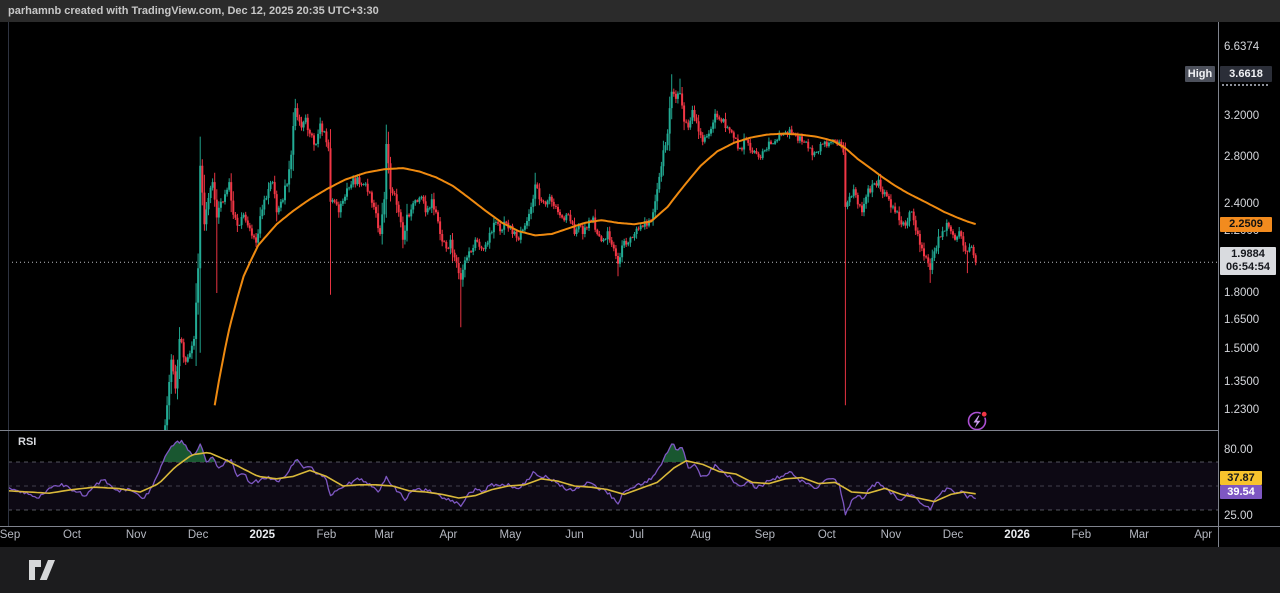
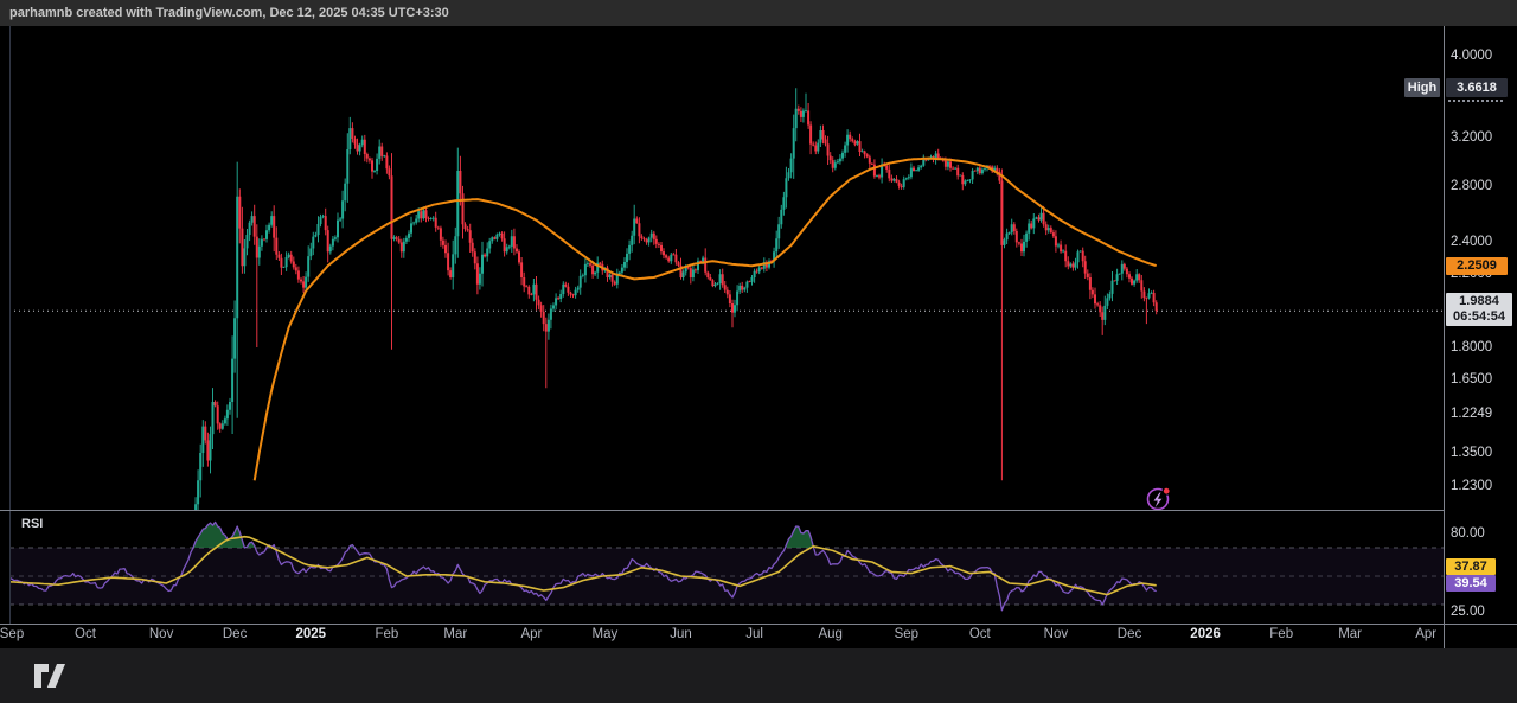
- parhamnb created with TradingView.com, Dec 12, 2025 20:35 UTC+3:30
+ parhamnb created with TradingView.com, Dec 12, 2025 04:35 UTC+3:30
  RSI
  High
  3.6618
  2.2509
  1.9884
  06:54:54
  37.87
  39.54
- 6.6374
+ 4.0000
  3.2000
  2.8000
  2.4000
  1.8000
  1.6500
- 1.5000
+ 1.2249
  1.3500
  1.2300
  80.00
  25.00
  Sep
  Oct
  Nov
  Dec
  2025
  Feb
  Mar
  Apr
  May
  Jun
  Jul
  Aug
  Sep
  Oct
  Nov
  Dec
  2026
  Feb
  Mar
  Apr
